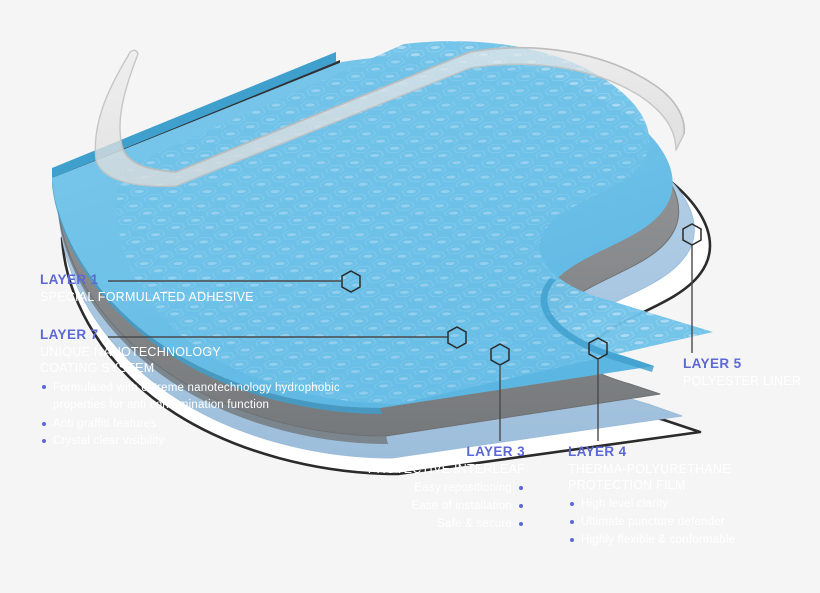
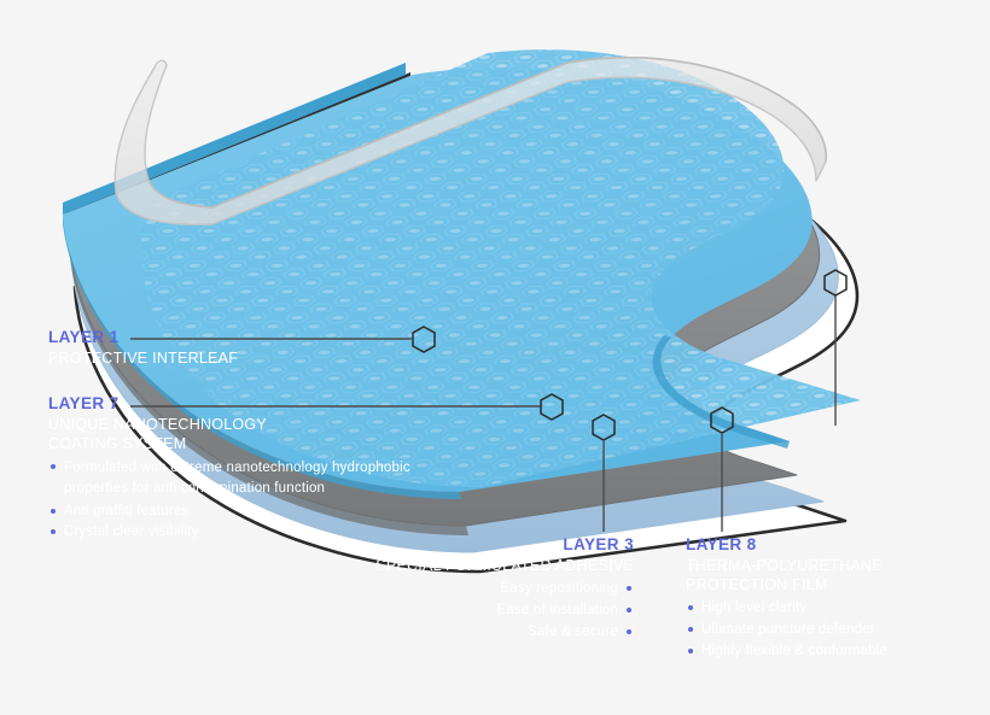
  LAYER 1
- SPECIAL FORMULATED ADHESIVE
+ PROTECTIVE INTERLEAF
  LAYER 7
  UNIQUE NANOTECHNOLOGY
  COATING SYSTEM
  Formulated with extreme nanotechnology hydrophobic properties for anti contamination function
  LAYER 3
- PROTECTIVE INTERLEAF
+ SPECIAL FORMULATED ADHESIVE
- LAYER 4
+ LAYER 8
- LAYER 5
